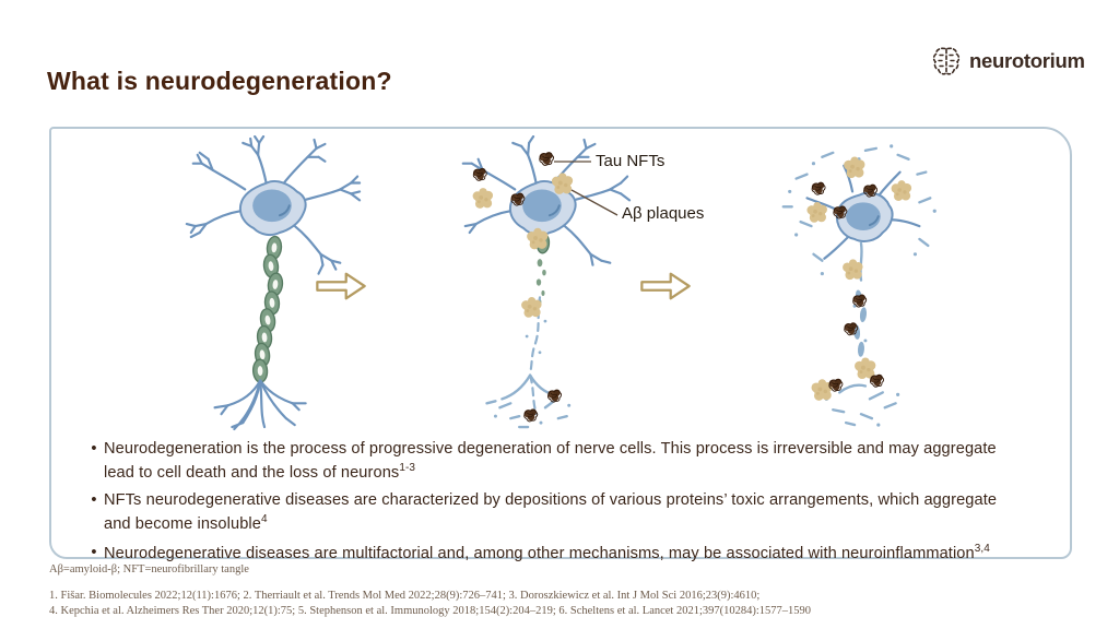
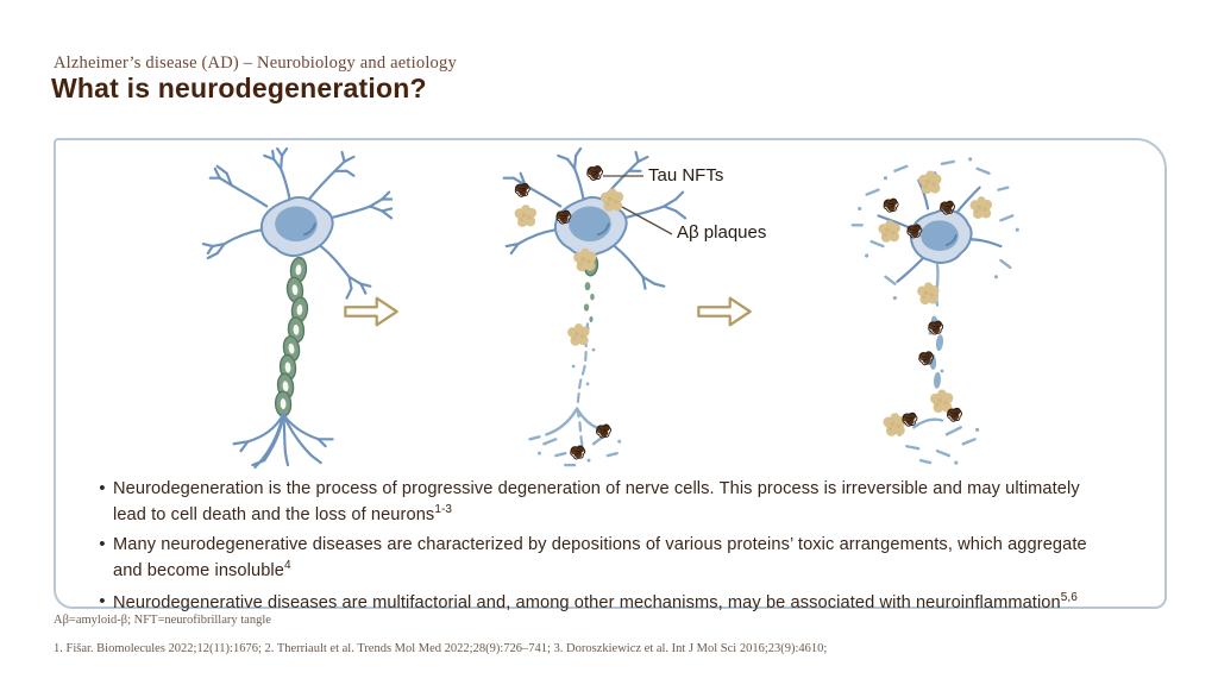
+ Alzheimer’s disease (AD) – Neurobiology and aetiology
  What is neurodegeneration?
- neurotorium
  Tau NFTs
  Aβ plaques
  •
- Neurodegeneration is the process of progressive degeneration of nerve cells. This process is irreversible and may aggregate lead to cell death and the loss of neurons1-3
+ Neurodegeneration is the process of progressive degeneration of nerve cells. This process is irreversible and may ultimately lead to cell death and the loss of neurons1-3
  •
- NFTs neurodegenerative diseases are characterized by depositions of various proteins’ toxic arrangements, which aggregate and become insoluble4
+ Many neurodegenerative diseases are characterized by depositions of various proteins’ toxic arrangements, which aggregate and become insoluble4
  •
- Neurodegenerative diseases are multifactorial and, among other mechanisms, may be associated with neuroinflammation3,4
+ Neurodegenerative diseases are multifactorial and, among other mechanisms, may be associated with neuroinflammation5,6
  Aβ=amyloid-β; NFT=neurofibrillary tangle
  1. Fišar. Biomolecules 2022;12(11):1676; 2. Therriault et al. Trends Mol Med 2022;28(9):726–741; 3. Doroszkiewicz et al. Int J Mol Sci 2016;23(9):4610;
- 4. Kepchia et al. Alzheimers Res Ther 2020;12(1):75; 5. Stephenson et al. Immunology 2018;154(2):204–219; 6. Scheltens et al. Lancet 2021;397(10284):1577–1590
